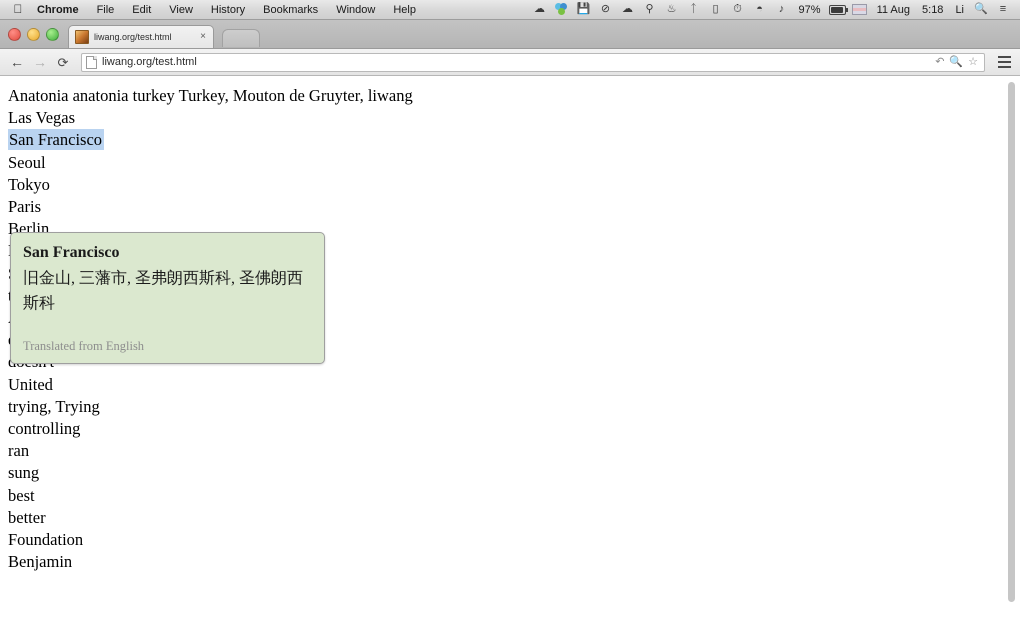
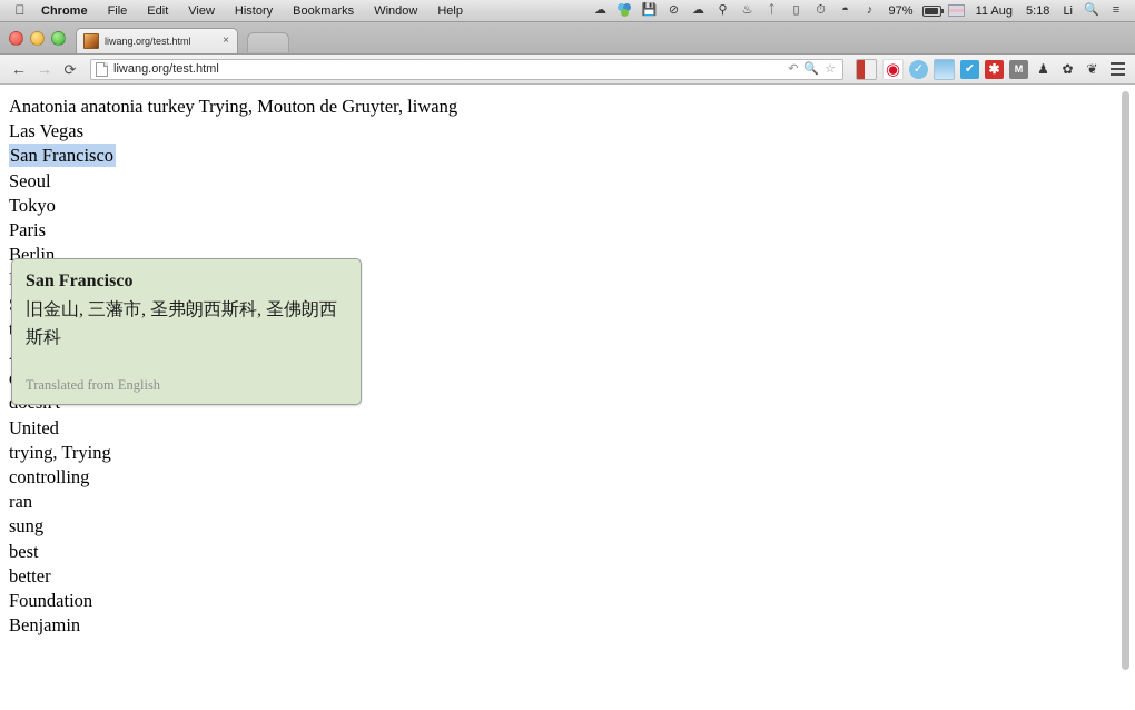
  
  Chrome
  File
  Edit
  View
  History
  Bookmarks
  Window
  Help
  ☁
  💾
  ⊘
  ☁
  ⚲
  ♨
  ᛏ
  ▯
  ⏱
  ◓
  ♪
  97%
  11 Aug
  5:18
  Li
  🔍
  ≡
  liwang.org/test.html
  ×
  ←
  →
  ⟳
  liwang.org/test.html
  ↶
  🔍
  ☆
+ ◉
+ ✓
+ ✔
+ ✱
+ M
+ ♟
+ ✿
+ ❦
- Anatonia anatonia turkey Turkey, Mouton de Gruyter, liwang
+ Anatonia anatonia turkey Trying, Mouton de Gruyter, liwang
  Las Vegas
  San Francisco
  Seoul
  Tokyo
  Paris
  Berlin
  United
  trying, Trying
  controlling
  ran
  sung
  best
  better
  Foundation
  Benjamin
  San Francisco
  旧金山, 三藩市, 圣弗朗西斯科, 圣佛朗西斯科
  Translated from English
